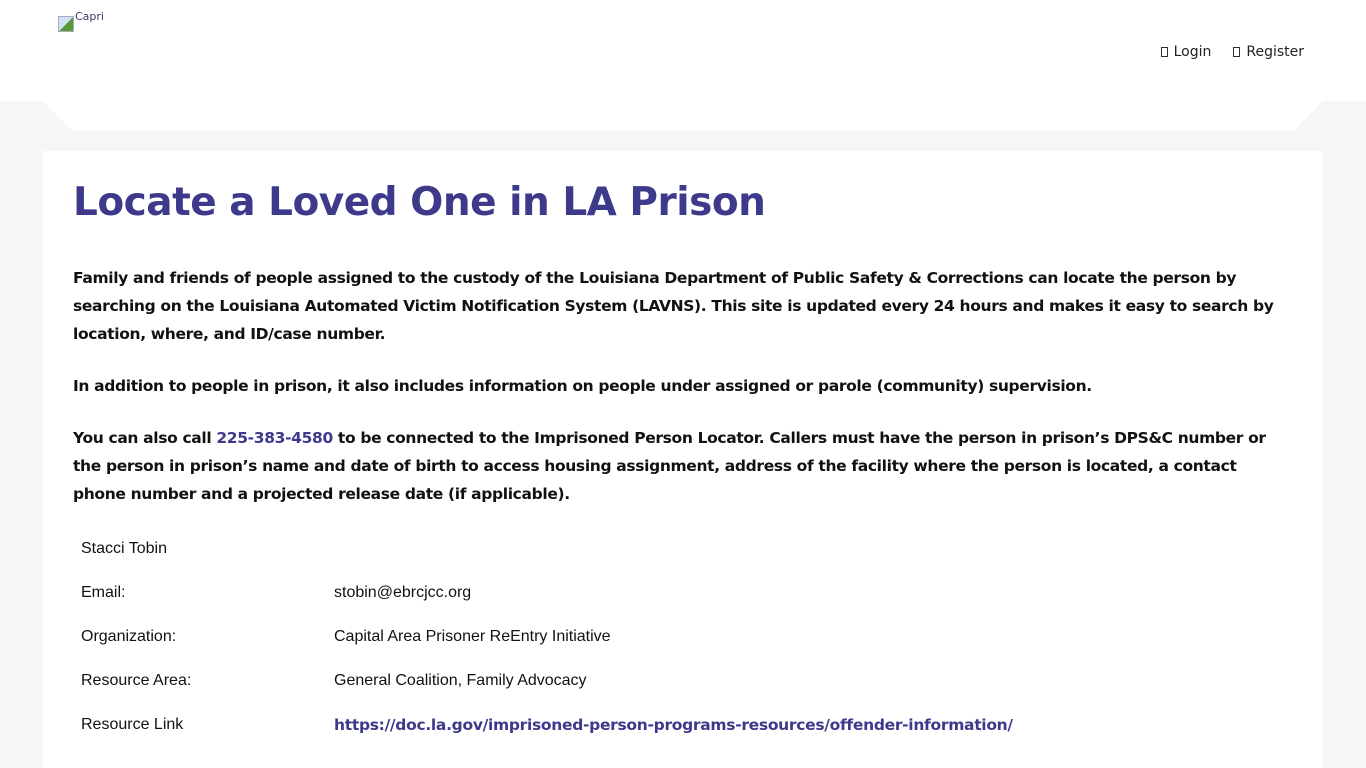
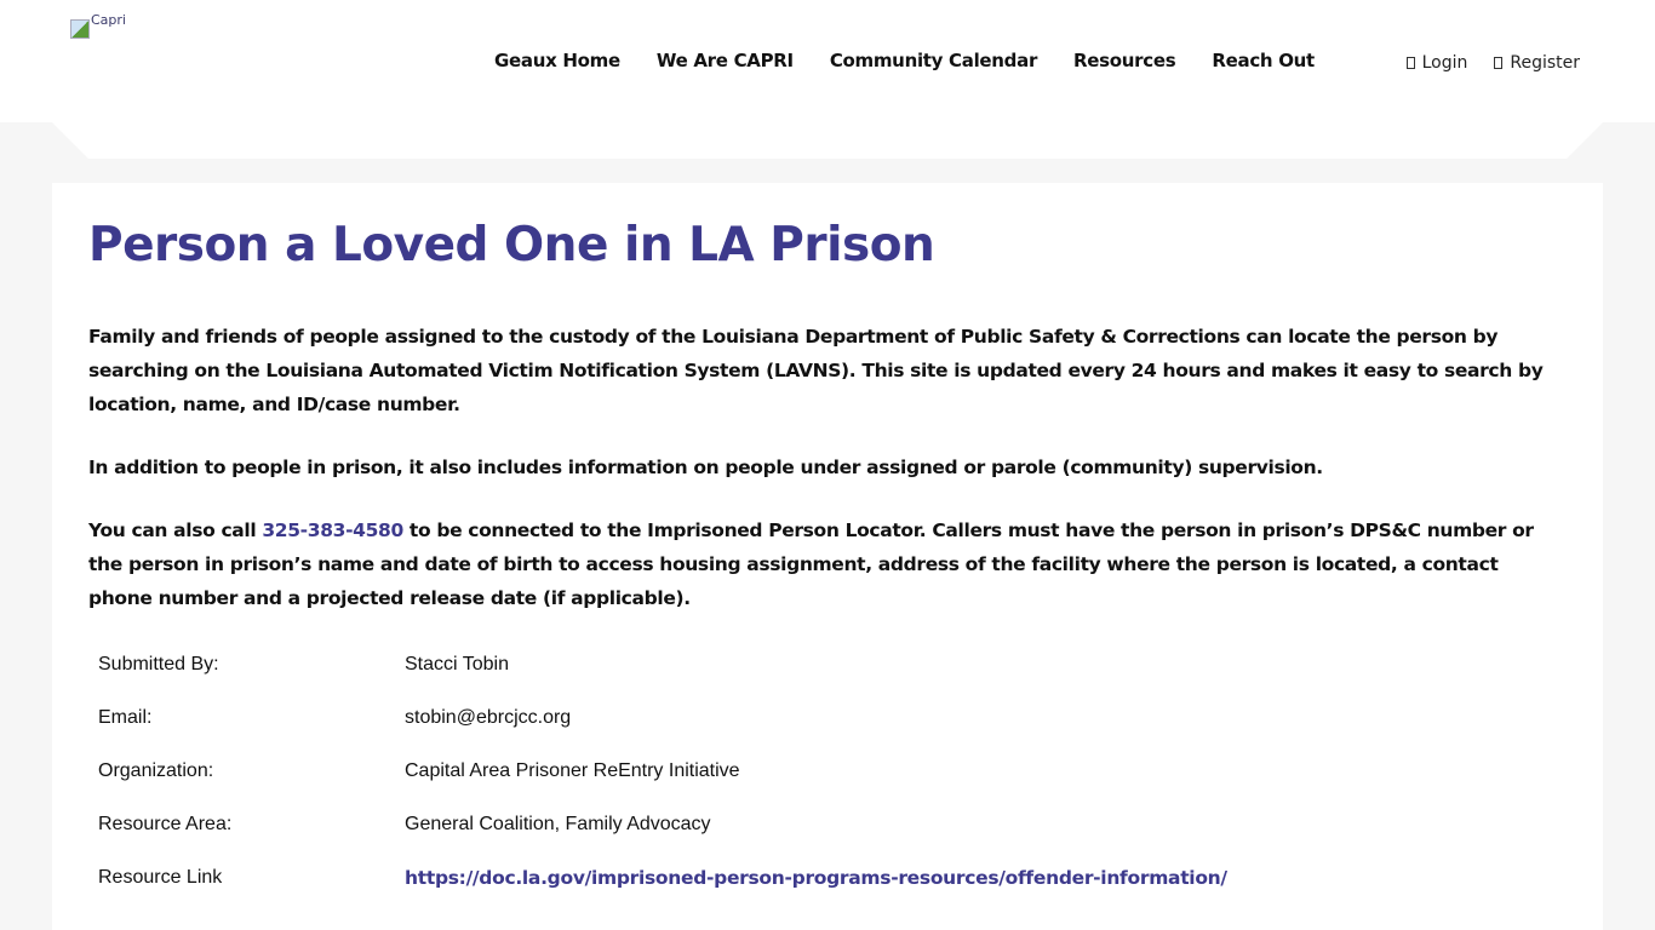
  Capri
+ Geaux Home
+ We Are CAPRI
+ Community Calendar
+ Resources
+ Reach Out
  Login
  Register
- Locate a Loved One in LA Prison
+ Person a Loved One in LA Prison
- Family and friends of people assigned to the custody of the Louisiana Department of Public Safety & Corrections can locate the person by searching on the Louisiana Automated Victim Notification System (LAVNS). This site is updated every 24 hours and makes it easy to search by location, where, and ID/case number.
+ Family and friends of people assigned to the custody of the Louisiana Department of Public Safety & Corrections can locate the person by searching on the Louisiana Automated Victim Notification System (LAVNS). This site is updated every 24 hours and makes it easy to search by location, name, and ID/case number.
  In addition to people in prison, it also includes information on people under assigned or parole (community) supervision.
- You can also call 225-383-4580 to be connected to the Imprisoned Person Locator. Callers must have the person in prison’s DPS&C number or the person in prison’s name and date of birth to access housing assignment, address of the facility where the person is located, a contact phone number and a projected release date (if applicable).
+ You can also call 325-383-4580 to be connected to the Imprisoned Person Locator. Callers must have the person in prison’s DPS&C number or the person in prison’s name and date of birth to access housing assignment, address of the facility where the person is located, a contact phone number and a projected release date (if applicable).
+ Submitted By:
  Stacci Tobin
  Email:
  stobin@ebrcjcc.org
  Organization:
  Capital Area Prisoner ReEntry Initiative
  Resource Area:
  General Coalition, Family Advocacy
  Resource Link
  https://doc.la.gov/imprisoned-person-programs-resources/offender-information/
